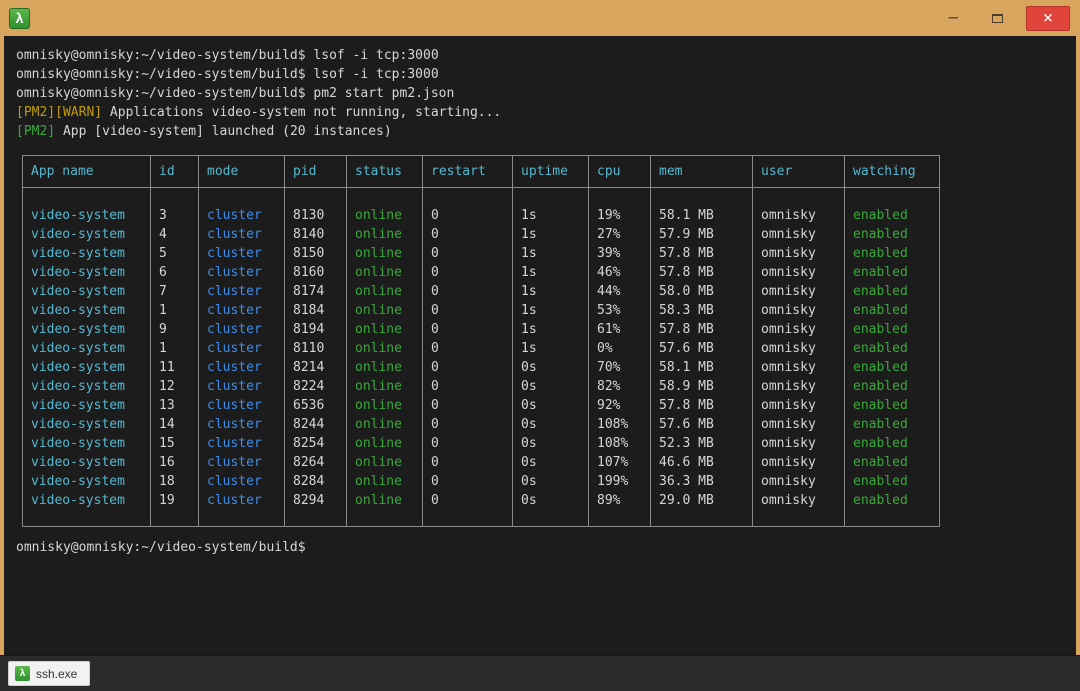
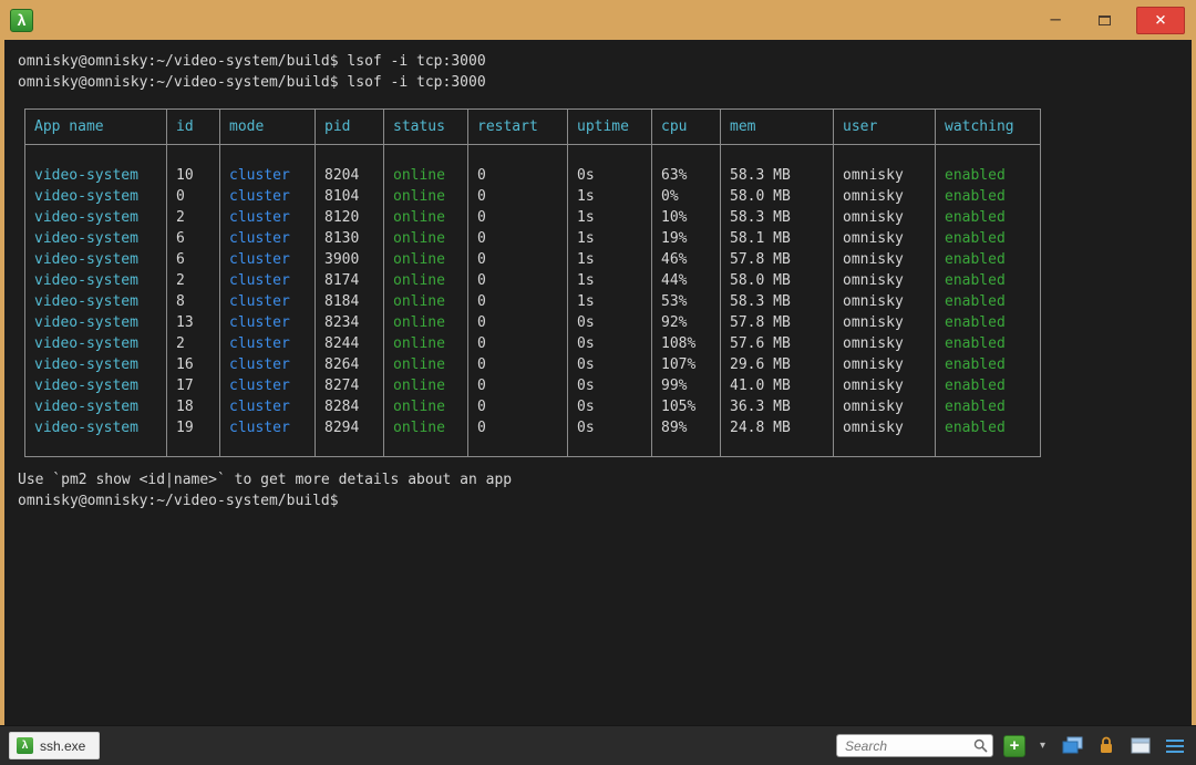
  λ
  ─
  ×
  omnisky@omnisky:~/video-system/build$ lsof -i tcp:3000
  omnisky@omnisky:~/video-system/build$ lsof -i tcp:3000
- omnisky@omnisky:~/video-system/build$ pm2 start pm2.json
- [PM2][WARN] Applications video-system not running, starting...
- [PM2] App [video-system] launched (20 instances)
  App name	id	mode	pid	status	restart	uptime	cpu	mem	user	watching
+ video-system	10	cluster	8204	online	0	0s	63%	58.3 MB	omnisky	enabled
+ video-system	0	cluster	8104	online	0	1s	0%	58.0 MB	omnisky	enabled
+ video-system	2	cluster	8120	online	0	1s	10%	58.3 MB	omnisky	enabled
- video-system	3	cluster	8130	online	0	1s	19%	58.1 MB	omnisky	enabled
+ video-system	6	cluster	8130	online	0	1s	19%	58.1 MB	omnisky	enabled
- video-system	4	cluster	8140	online	0	1s	27%	57.9 MB	omnisky	enabled
- video-system	5	cluster	8150	online	0	1s	39%	57.8 MB	omnisky	enabled
- video-system	6	cluster	8160	online	0	1s	46%	57.8 MB	omnisky	enabled
+ video-system	6	cluster	3900	online	0	1s	46%	57.8 MB	omnisky	enabled
- video-system	7	cluster	8174	online	0	1s	44%	58.0 MB	omnisky	enabled
+ video-system	2	cluster	8174	online	0	1s	44%	58.0 MB	omnisky	enabled
- video-system	1	cluster	8184	online	0	1s	53%	58.3 MB	omnisky	enabled
+ video-system	8	cluster	8184	online	0	1s	53%	58.3 MB	omnisky	enabled
- video-system	9	cluster	8194	online	0	1s	61%	57.8 MB	omnisky	enabled
- video-system	1	cluster	8110	online	0	1s	0%	57.6 MB	omnisky	enabled
- video-system	11	cluster	8214	online	0	0s	70%	58.1 MB	omnisky	enabled
- video-system	12	cluster	8224	online	0	0s	82%	58.9 MB	omnisky	enabled
- video-system	13	cluster	6536	online	0	0s	92%	57.8 MB	omnisky	enabled
+ video-system	13	cluster	8234	online	0	0s	92%	57.8 MB	omnisky	enabled
- video-system	14	cluster	8244	online	0	0s	108%	57.6 MB	omnisky	enabled
+ video-system	2	cluster	8244	online	0	0s	108%	57.6 MB	omnisky	enabled
- video-system	15	cluster	8254	online	0	0s	108%	52.3 MB	omnisky	enabled
- video-system	16	cluster	8264	online	0	0s	107%	46.6 MB	omnisky	enabled
+ video-system	16	cluster	8264	online	0	0s	107%	29.6 MB	omnisky	enabled
+ video-system	17	cluster	8274	online	0	0s	99%	41.0 MB	omnisky	enabled
- video-system	18	cluster	8284	online	0	0s	199%	36.3 MB	omnisky	enabled
+ video-system	18	cluster	8284	online	0	0s	105%	36.3 MB	omnisky	enabled
- video-system	19	cluster	8294	online	0	0s	89%	29.0 MB	omnisky	enabled
+ video-system	19	cluster	8294	online	0	0s	89%	24.8 MB	omnisky	enabled
+ Use `pm2 show <id|name>` to get more details about an app
  omnisky@omnisky:~/video-system/build$
  λ
  ssh.exe
+ Search
+ +
+ ▾
